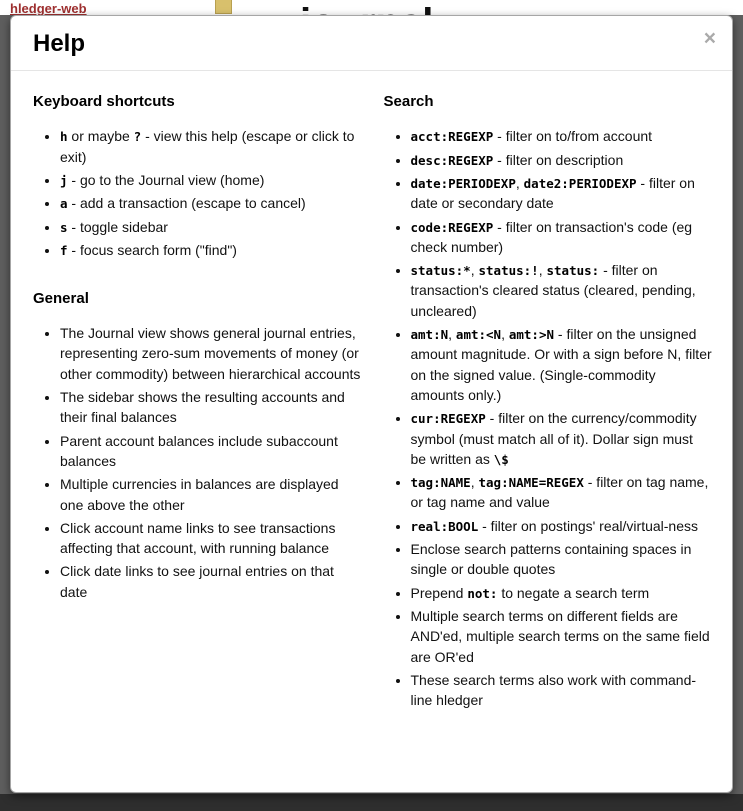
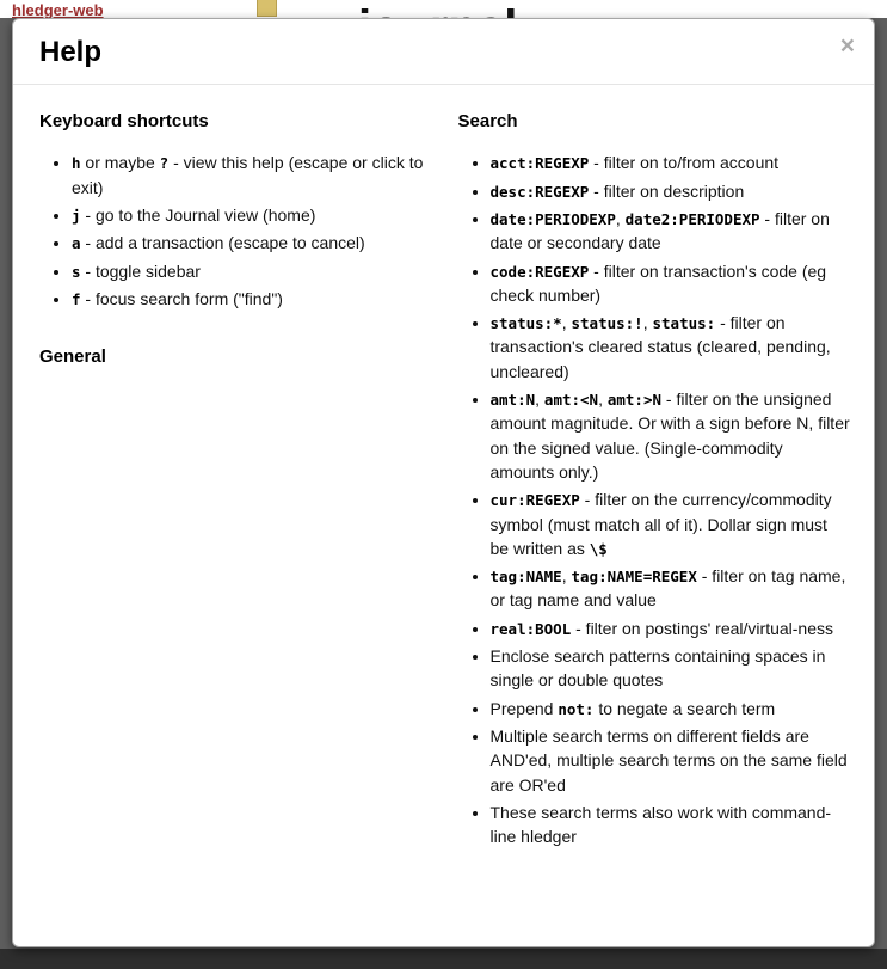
  hledger-web
  Help
  ×
  Keyboard shortcuts
  h or maybe ? - view this help (escape or click to exit)
  j - go to the Journal view (home)
  a - add a transaction (escape to cancel)
  s - toggle sidebar
  f - focus search form ("find")
  General
- The Journal view shows general journal entries, representing zero-sum movements of money (or other commodity) between hierarchical accounts
- The sidebar shows the resulting accounts and their final balances
- Parent account balances include subaccount balances
- Multiple currencies in balances are displayed one above the other
- Click account name links to see transactions affecting that account, with running balance
- Click date links to see journal entries on that date
  Search
  acct:REGEXP - filter on to/from account
  desc:REGEXP - filter on description
  date:PERIODEXP, date2:PERIODEXP - filter on date or secondary date
  code:REGEXP - filter on transaction's code (eg check number)
  status:*, status:!, status: - filter on transaction's cleared status (cleared, pending, uncleared)
  amt:N, amt:<N, amt:>N - filter on the unsigned amount magnitude. Or with a sign before N, filter on the signed value. (Single-commodity amounts only.)
  cur:REGEXP - filter on the currency/commodity symbol (must match all of it). Dollar sign must be written as \$
  tag:NAME, tag:NAME=REGEX - filter on tag name, or tag name and value
  real:BOOL - filter on postings' real/virtual-ness
  Enclose search patterns containing spaces in single or double quotes
  Prepend not: to negate a search term
  Multiple search terms on different fields are AND'ed, multiple search terms on the same field are OR'ed
  These search terms also work with command-line hledger
